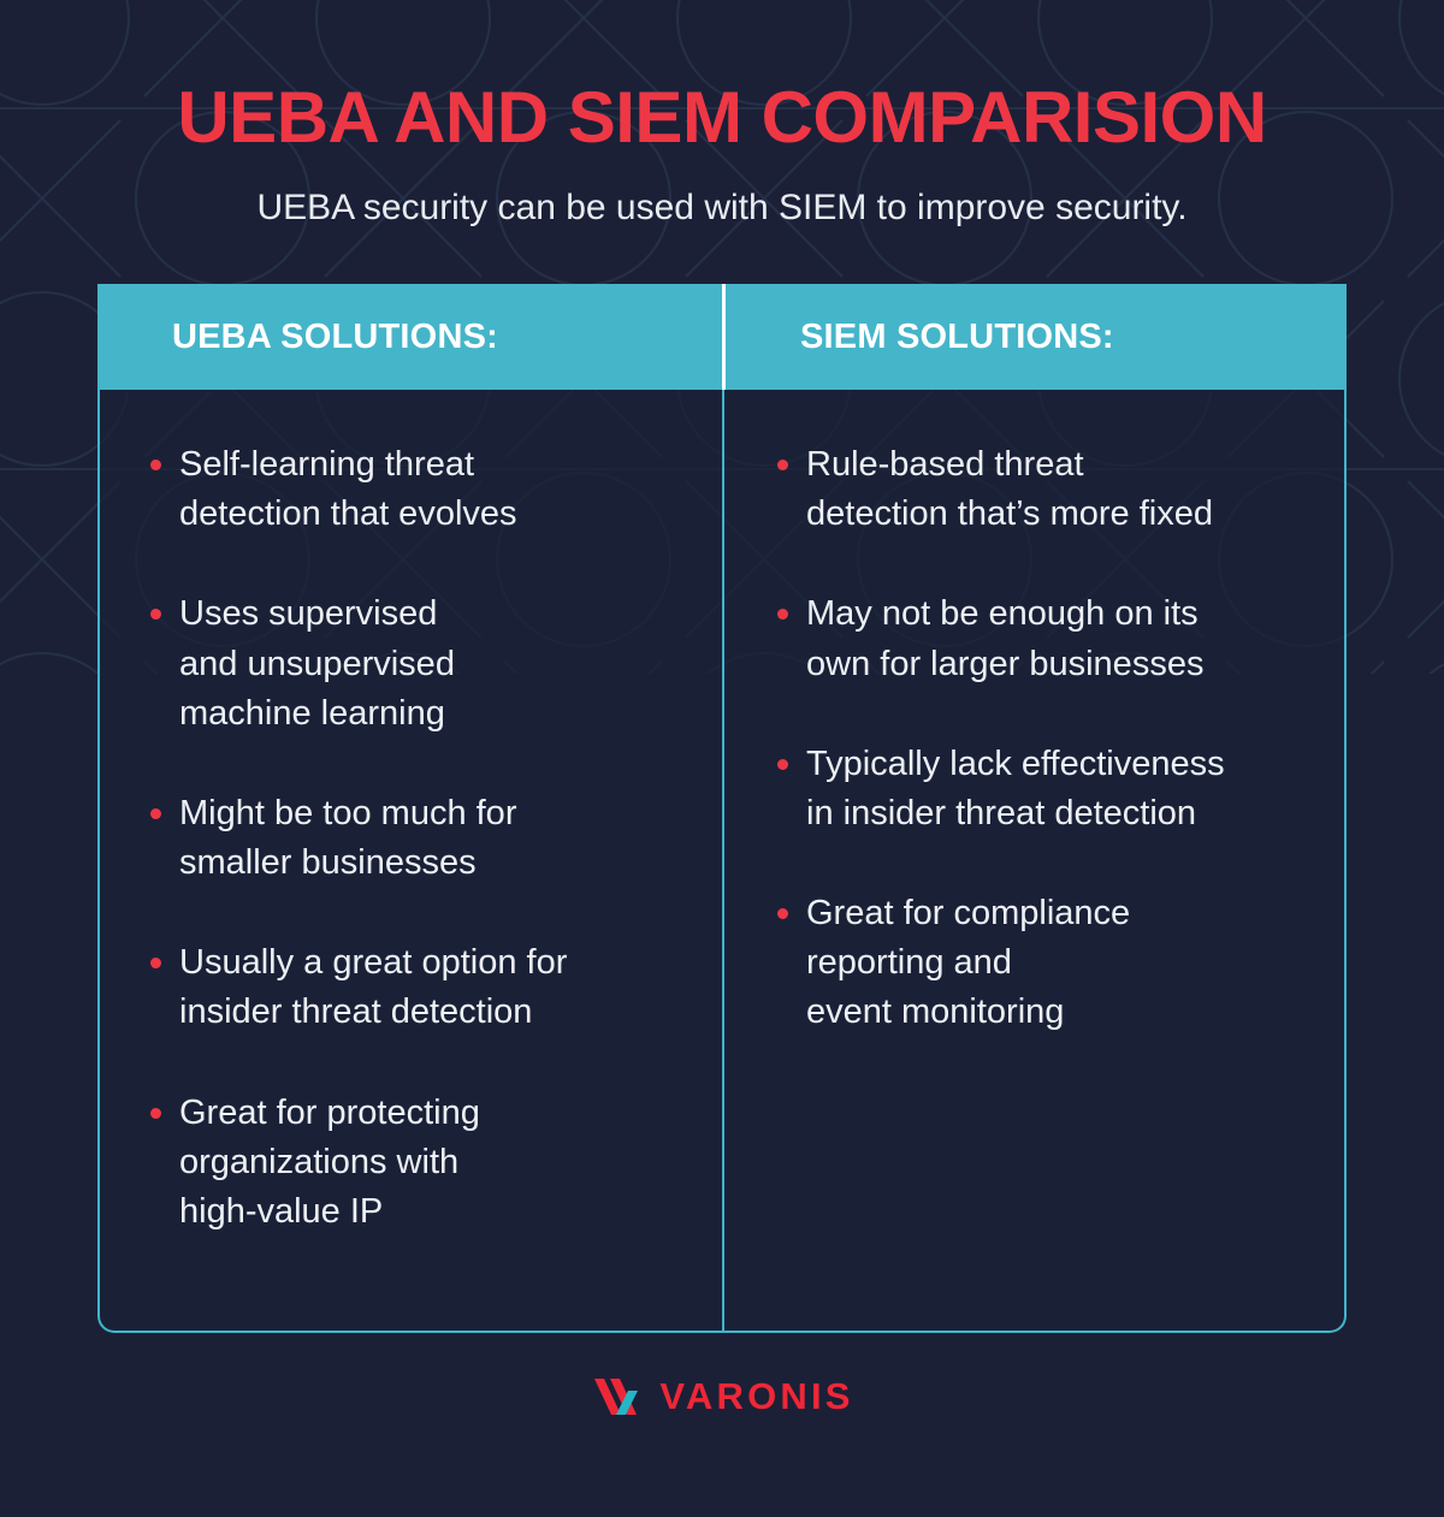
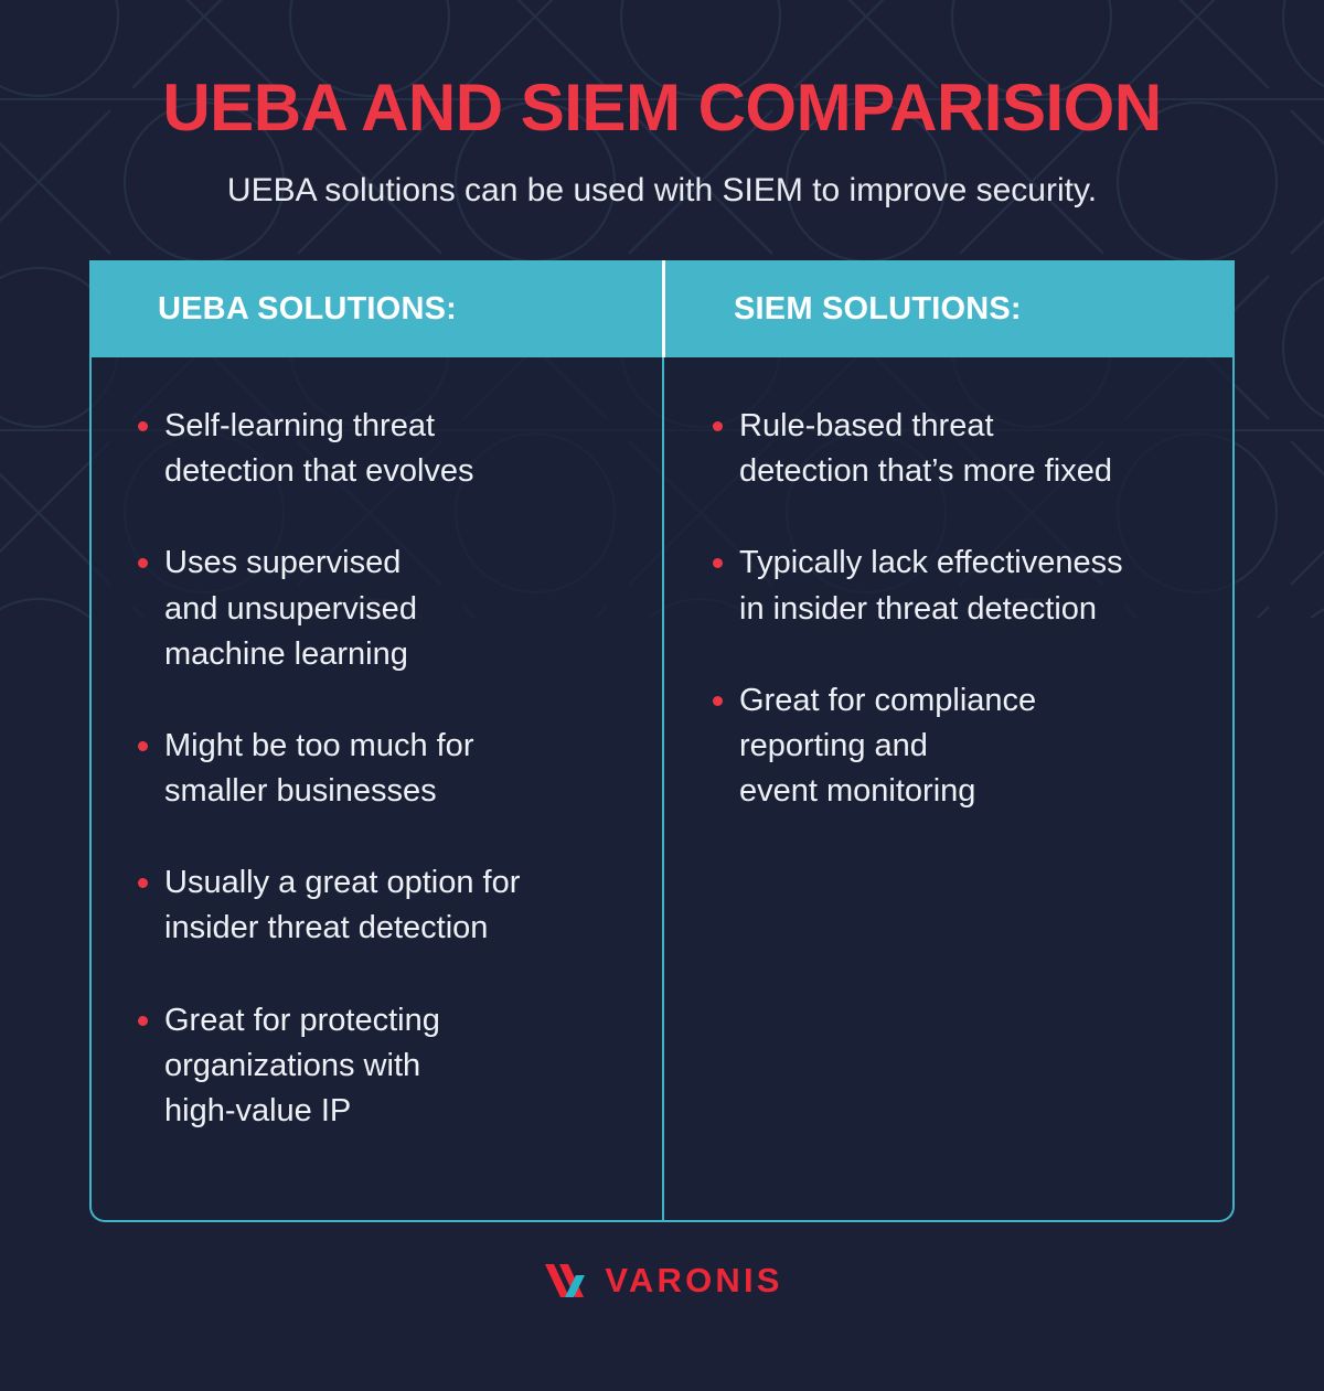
  UEBA AND SIEM COMPARISION
- UEBA security can be used with SIEM to improve security.
+ UEBA solutions can be used with SIEM to improve security.
  UEBA SOLUTIONS:
  SIEM SOLUTIONS:
  Self-learning threat
  detection that evolves
  Uses supervised
  and unsupervised
  machine learning
  Might be too much for
  smaller businesses
  Usually a great option for
  insider threat detection
  Great for protecting
  organizations with
  high-value IP
  Rule-based threat
  detection that’s more fixed
- May not be enough on its
- own for larger businesses
  Typically lack effectiveness
  in insider threat detection
  Great for compliance
  reporting and
  event monitoring
  VARONIS
